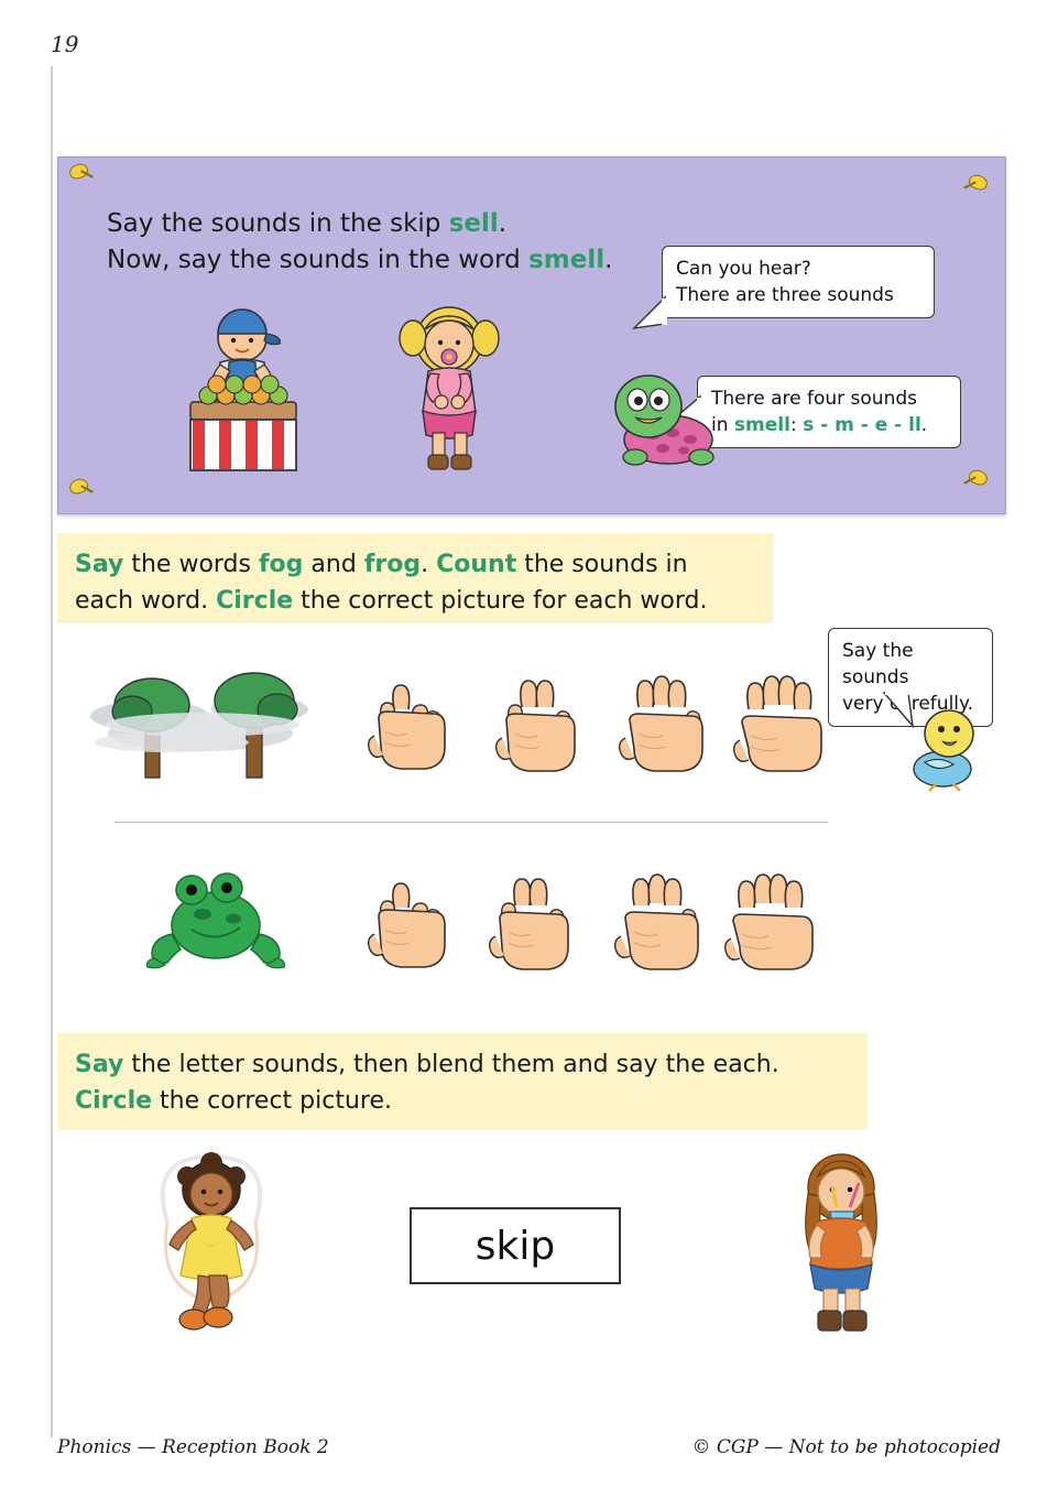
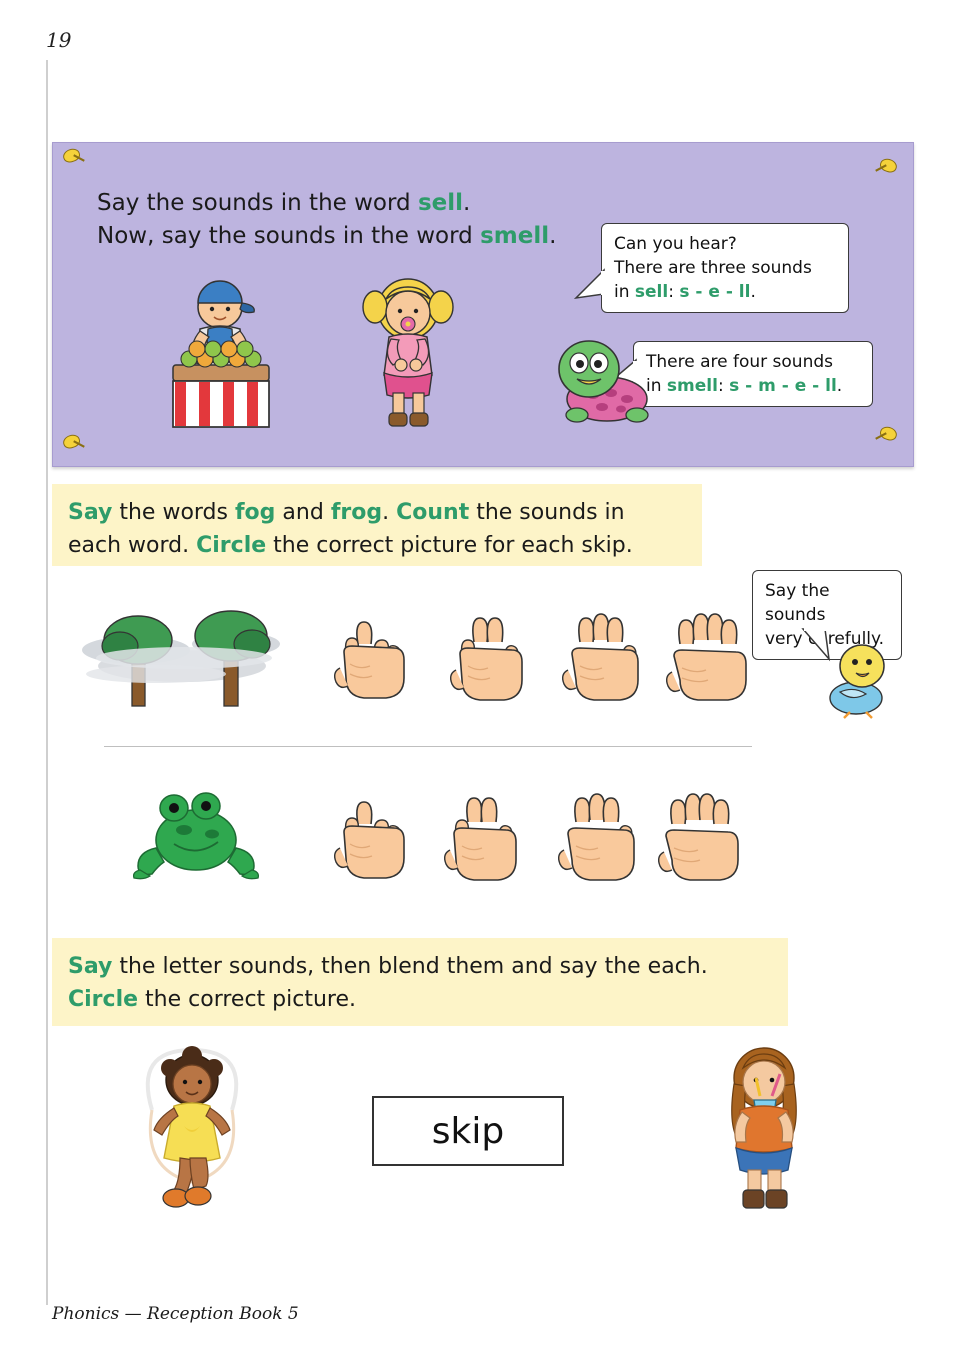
  19
- Say the sounds in the skip sell.
+ Say the sounds in the word sell.
  Now, say the sounds in the word smell.
  Can you hear?
  There are three sounds
+ in sell: s - e - ll.
  There are four sounds
  in smell: s - m - e - ll.
  Say the words fog and frog. Count the sounds in
- each word. Circle the correct picture for each word.
+ each word. Circle the correct picture for each skip.
  Say the sounds
  veryrefully.
  Say the letter sounds, then blend them and say the each.
  Circle the correct picture.
  skip
- Phonics — Reception Book 2
+ Phonics — Reception Book 5
- © CGP — Not to be photocopied
